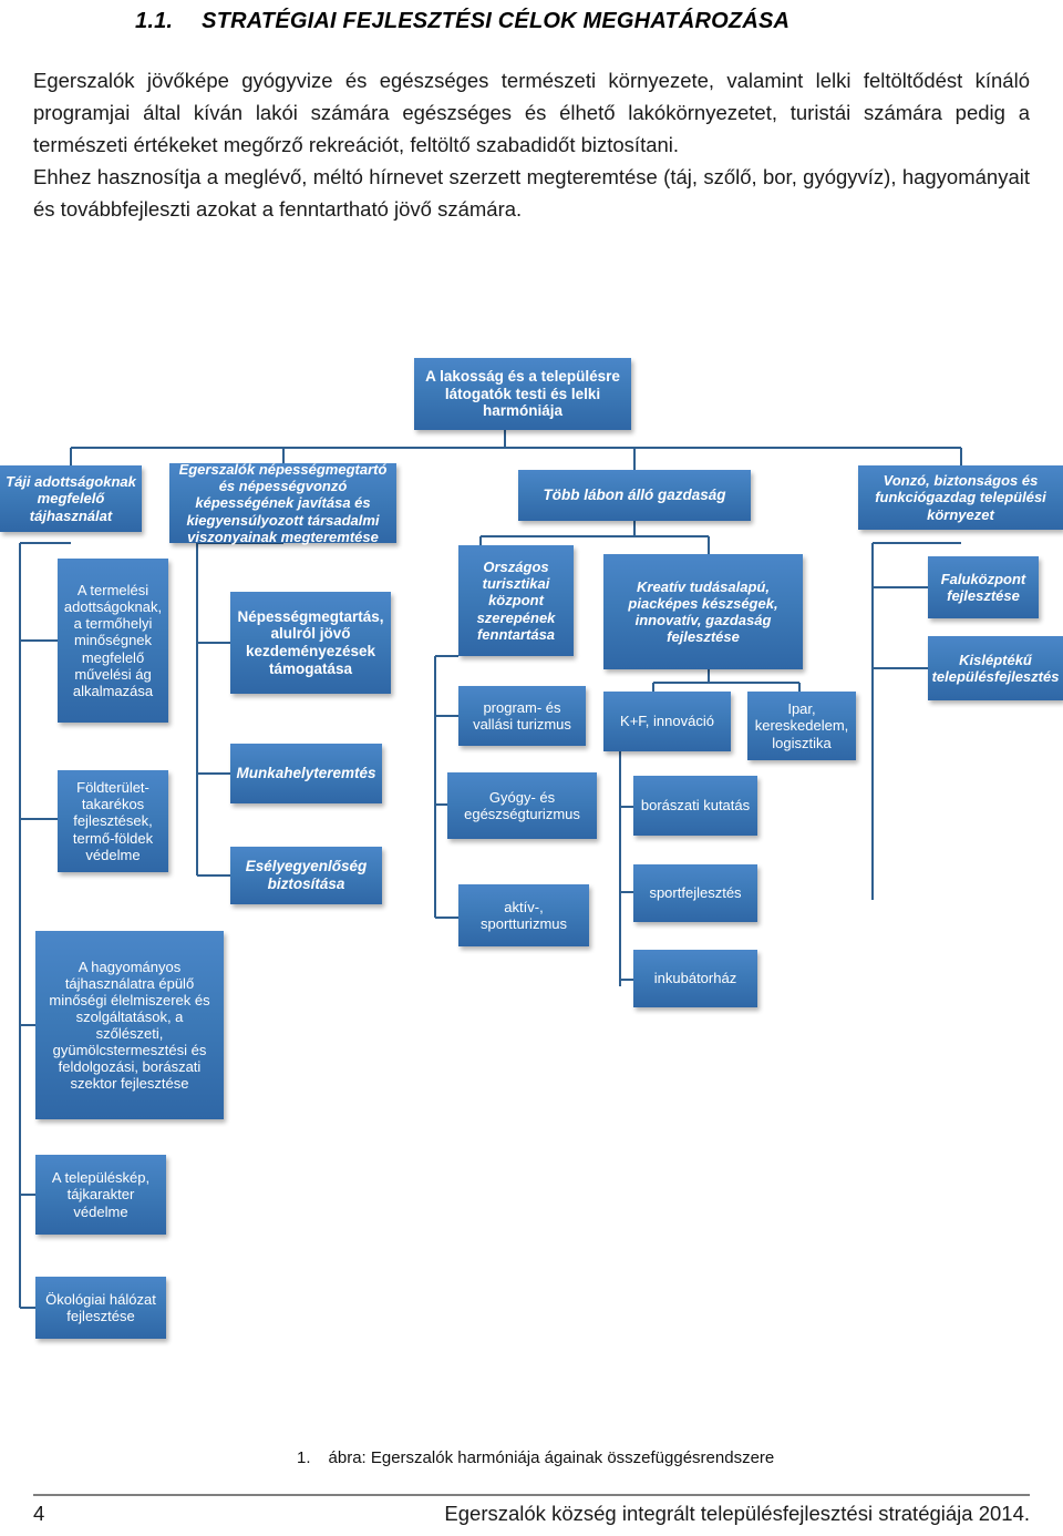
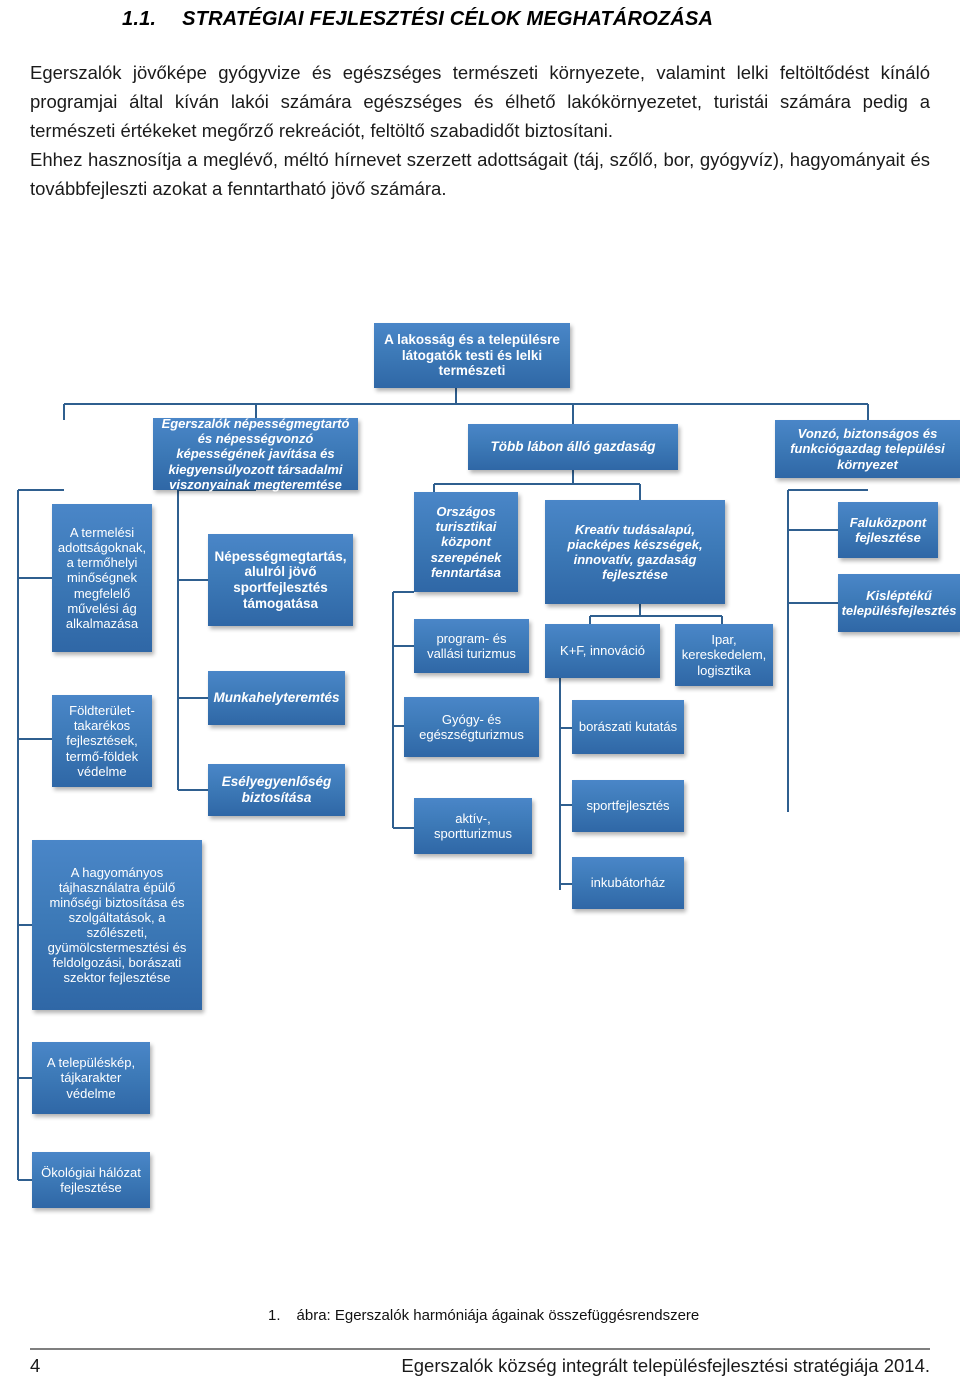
  1.1. STRATÉGIAI FEJLESZTÉSI CÉLOK MEGHATÁROZÁSA
  Egerszalók jövőképe gyógyvize és egészséges természeti környezete, valamint lelki feltöltődést kínáló programjai által kíván lakói számára egészséges és élhető lakókörnyezetet, turistái számára pedig a természeti értékeket megőrző rekreációt, feltöltő szabadidőt biztosítani.
- Ehhez hasznosítja a meglévő, méltó hírnevet szerzett megteremtése (táj, szőlő, bor, gyógyvíz), hagyományait és továbbfejleszti azokat a fenntartható jövő számára.
+ Ehhez hasznosítja a meglévő, méltó hírnevet szerzett adottságait (táj, szőlő, bor, gyógyvíz), hagyományait és továbbfejleszti azokat a fenntartható jövő számára.
- A lakosság és a településre látogatók testi és lelki harmóniája
+ A lakosság és a településre látogatók testi és lelki természeti
- Táji adottságoknak megfelelő tájhasználat
  Egerszalók népességmegtartó és népességvonzó képességének javítása és kiegyensúlyozott társadalmi viszonyainak megteremtése
  Több lábon álló gazdaság
  Vonzó, biztonságos és funkciógazdag települési környezet
  A termelési adottságoknak, a termőhelyi minőségnek megfelelő művelési ág alkalmazása
  Földterület-takarékos fejlesztések, termő-földek védelme
- A hagyományos tájhasználatra épülő minőségi élelmiszerek és szolgáltatások, a szőlészeti, gyümölcstermesztési és feldolgozási, borászati szektor fejlesztése
+ A hagyományos tájhasználatra épülő minőségi biztosítása és szolgáltatások, a szőlészeti, gyümölcstermesztési és feldolgozási, borászati szektor fejlesztése
  A településkép, tájkarakter védelme
  Ökológiai hálózat fejlesztése
- Népességmegtartás, alulról jövő kezdeményezések támogatása
+ Népességmegtartás, alulról jövő sportfejlesztés támogatása
  Munkahelyteremtés
  Esélyegyenlőség biztosítása
  Országos turisztikai központ szerepének fenntartása
  Kreatív tudásalapú, piacképes készségek, innovatív, gazdaság fejlesztése
  program- és vallási turizmus
  Gyógy- és egészségturizmus
  aktív-, sportturizmus
  K+F, innováció
  Ipar, kereskedelem, logisztika
  borászati kutatás
  sportfejlesztés
  inkubátorház
  Faluközpont fejlesztése
  Kisléptékű településfejlesztés
  1. ábra: Egerszalók harmóniája ágainak összefüggésrendszere
  4
  Egerszalók község integrált településfejlesztési stratégiája 2014.
